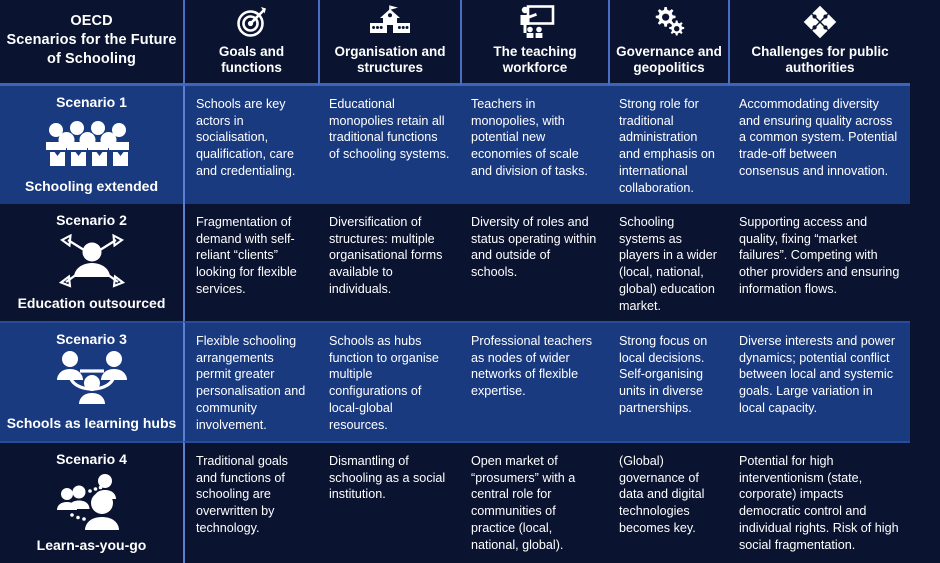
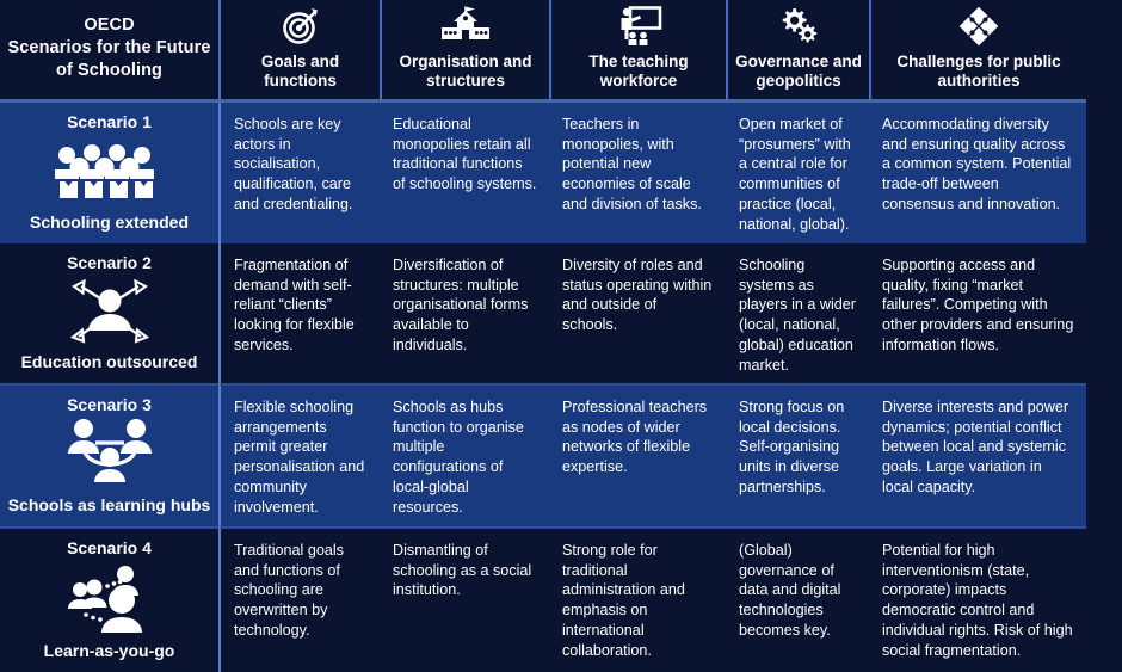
  OECD
  Scenarios for the Future
  of Schooling
  Goals and functions
  Organisation and structures
  The teaching workforce
  Governance and geopolitics
  Challenges for public authorities
  Scenario 1
  Schooling extended
  Schools are key actors in socialisation, qualification, care and credentialing.
  Educational monopolies retain all traditional functions of schooling systems.
  Teachers in monopolies, with potential new economies of scale and division of tasks.
- Strong role for traditional administration and emphasis on international collaboration.
+ Open market of “prosumers” with a central role for communities of practice (local, national, global).
  Accommodating diversity and ensuring quality across a common system. Potential trade-off between consensus and innovation.
  Scenario 2
  Education outsourced
  Fragmentation of demand with self-reliant “clients” looking for flexible services.
  Diversification of structures: multiple organisational forms available to individuals.
  Diversity of roles and status operating within and outside of schools.
  Schooling systems as players in a wider (local, national, global) education market.
  Supporting access and quality, fixing “market failures”. Competing with other providers and ensuring information flows.
  Scenario 3
  Schools as learning hubs
  Flexible schooling arrangements permit greater personalisation and community involvement.
  Schools as hubs function to organise multiple configurations of local-global resources.
  Professional teachers as nodes of wider networks of flexible expertise.
  Strong focus on local decisions. Self-organising units in diverse partnerships.
  Diverse interests and power dynamics; potential conflict between local and systemic goals. Large variation in local capacity.
  Scenario 4
  Learn-as-you-go
  Traditional goals and functions of schooling are overwritten by technology.
  Dismantling of schooling as a social institution.
- Open market of “prosumers” with a central role for communities of practice (local, national, global).
+ Strong role for traditional administration and emphasis on international collaboration.
  (Global) governance of data and digital technologies becomes key.
  Potential for high interventionism (state, corporate) impacts democratic control and individual rights. Risk of high social fragmentation.
